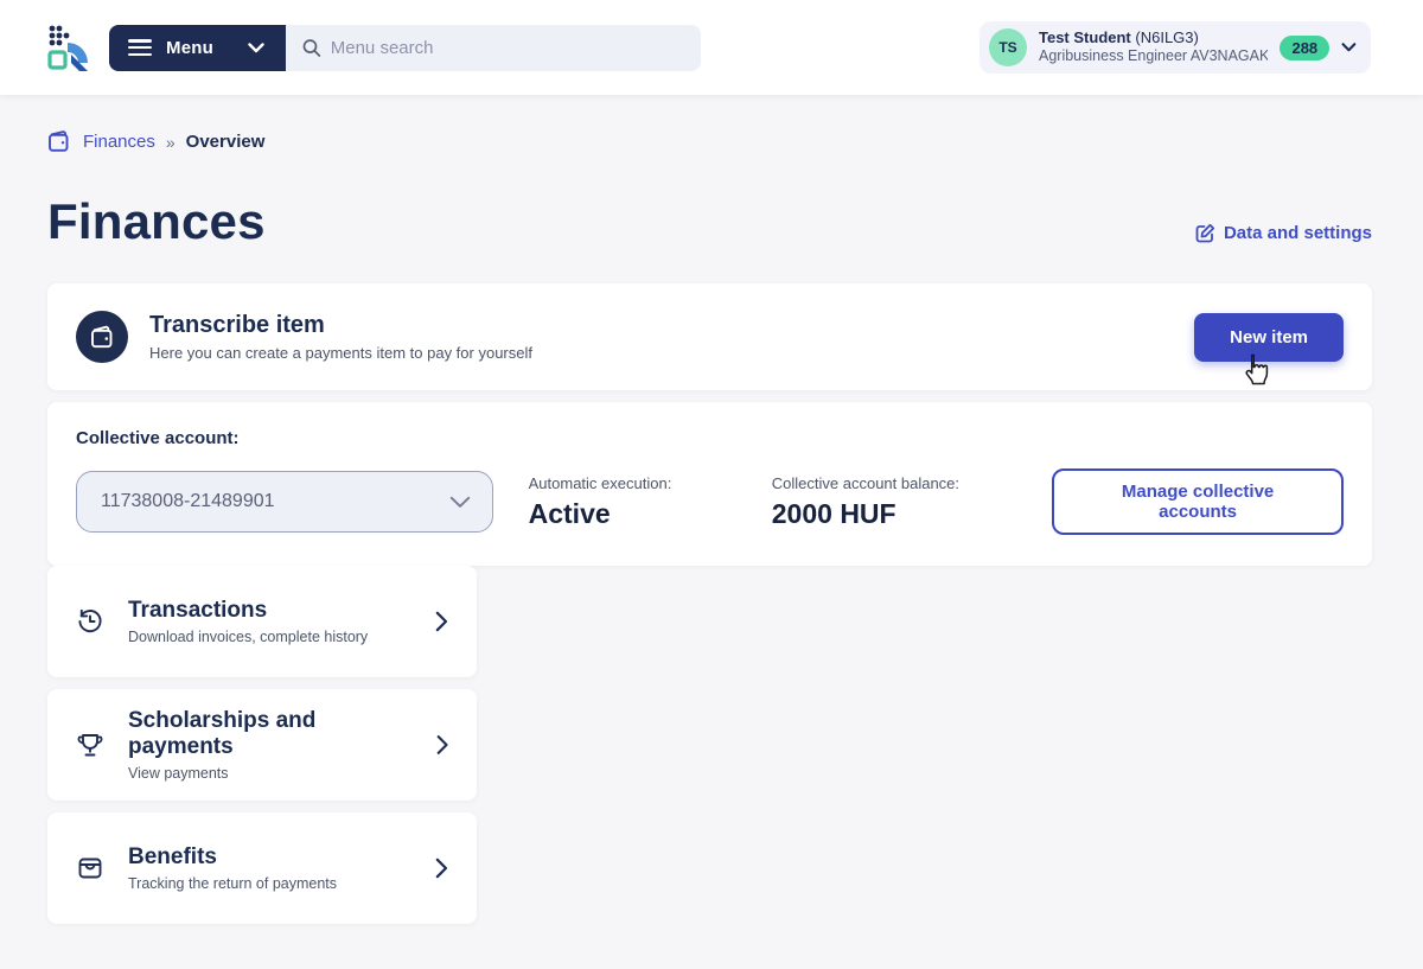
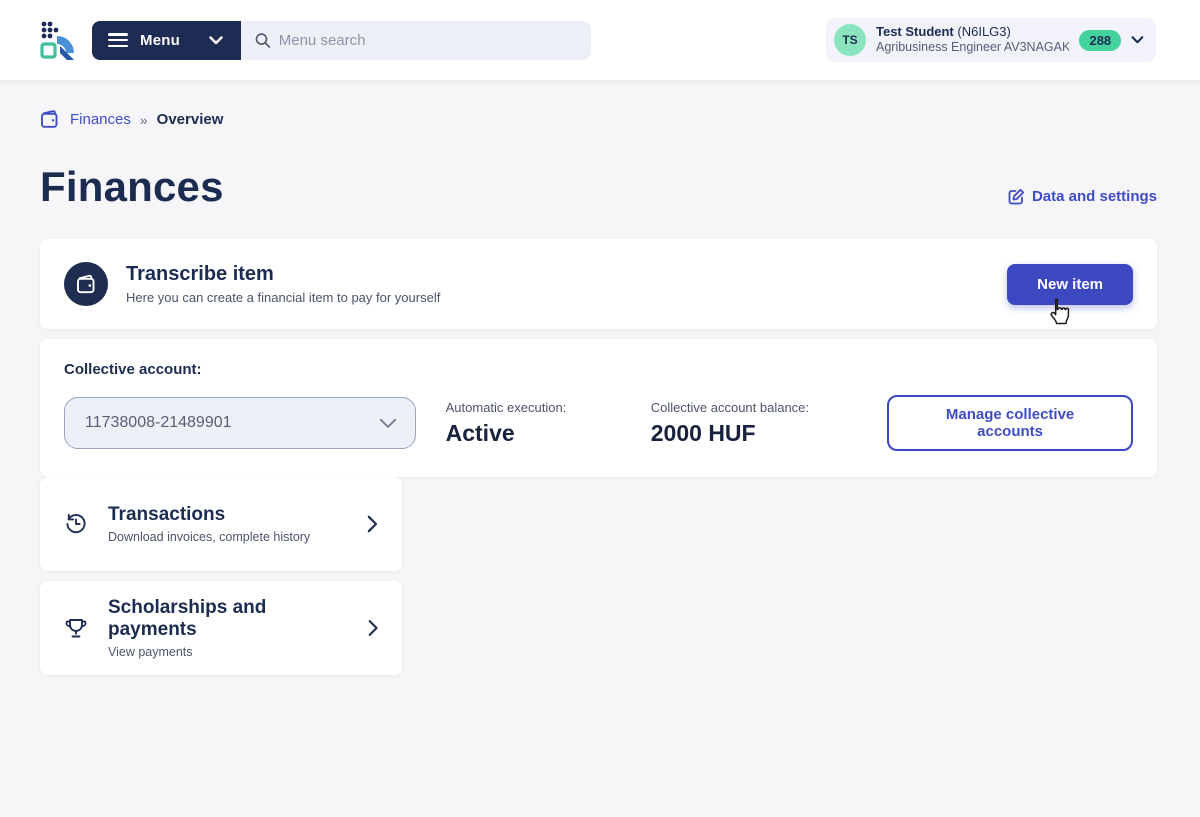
  Menu
  Menu search
  TS
  Test Student (N6ILG3)
  Agribusiness Engineer AV3NAGAK
  288
  Finances
  »
  Overview
  Finances
  Data and settings
  Transcribe item
- Here you can create a payments item to pay for yourself
+ Here you can create a financial item to pay for yourself
  New item
  Collective account:
  11738008-21489901
  Automatic execution:
  Active
  Collective account balance:
  2000 HUF
  Manage collective accounts
  Transactions
  Download invoices, complete history
  Scholarships and payments
  View payments
- Benefits
- Tracking the return of payments
